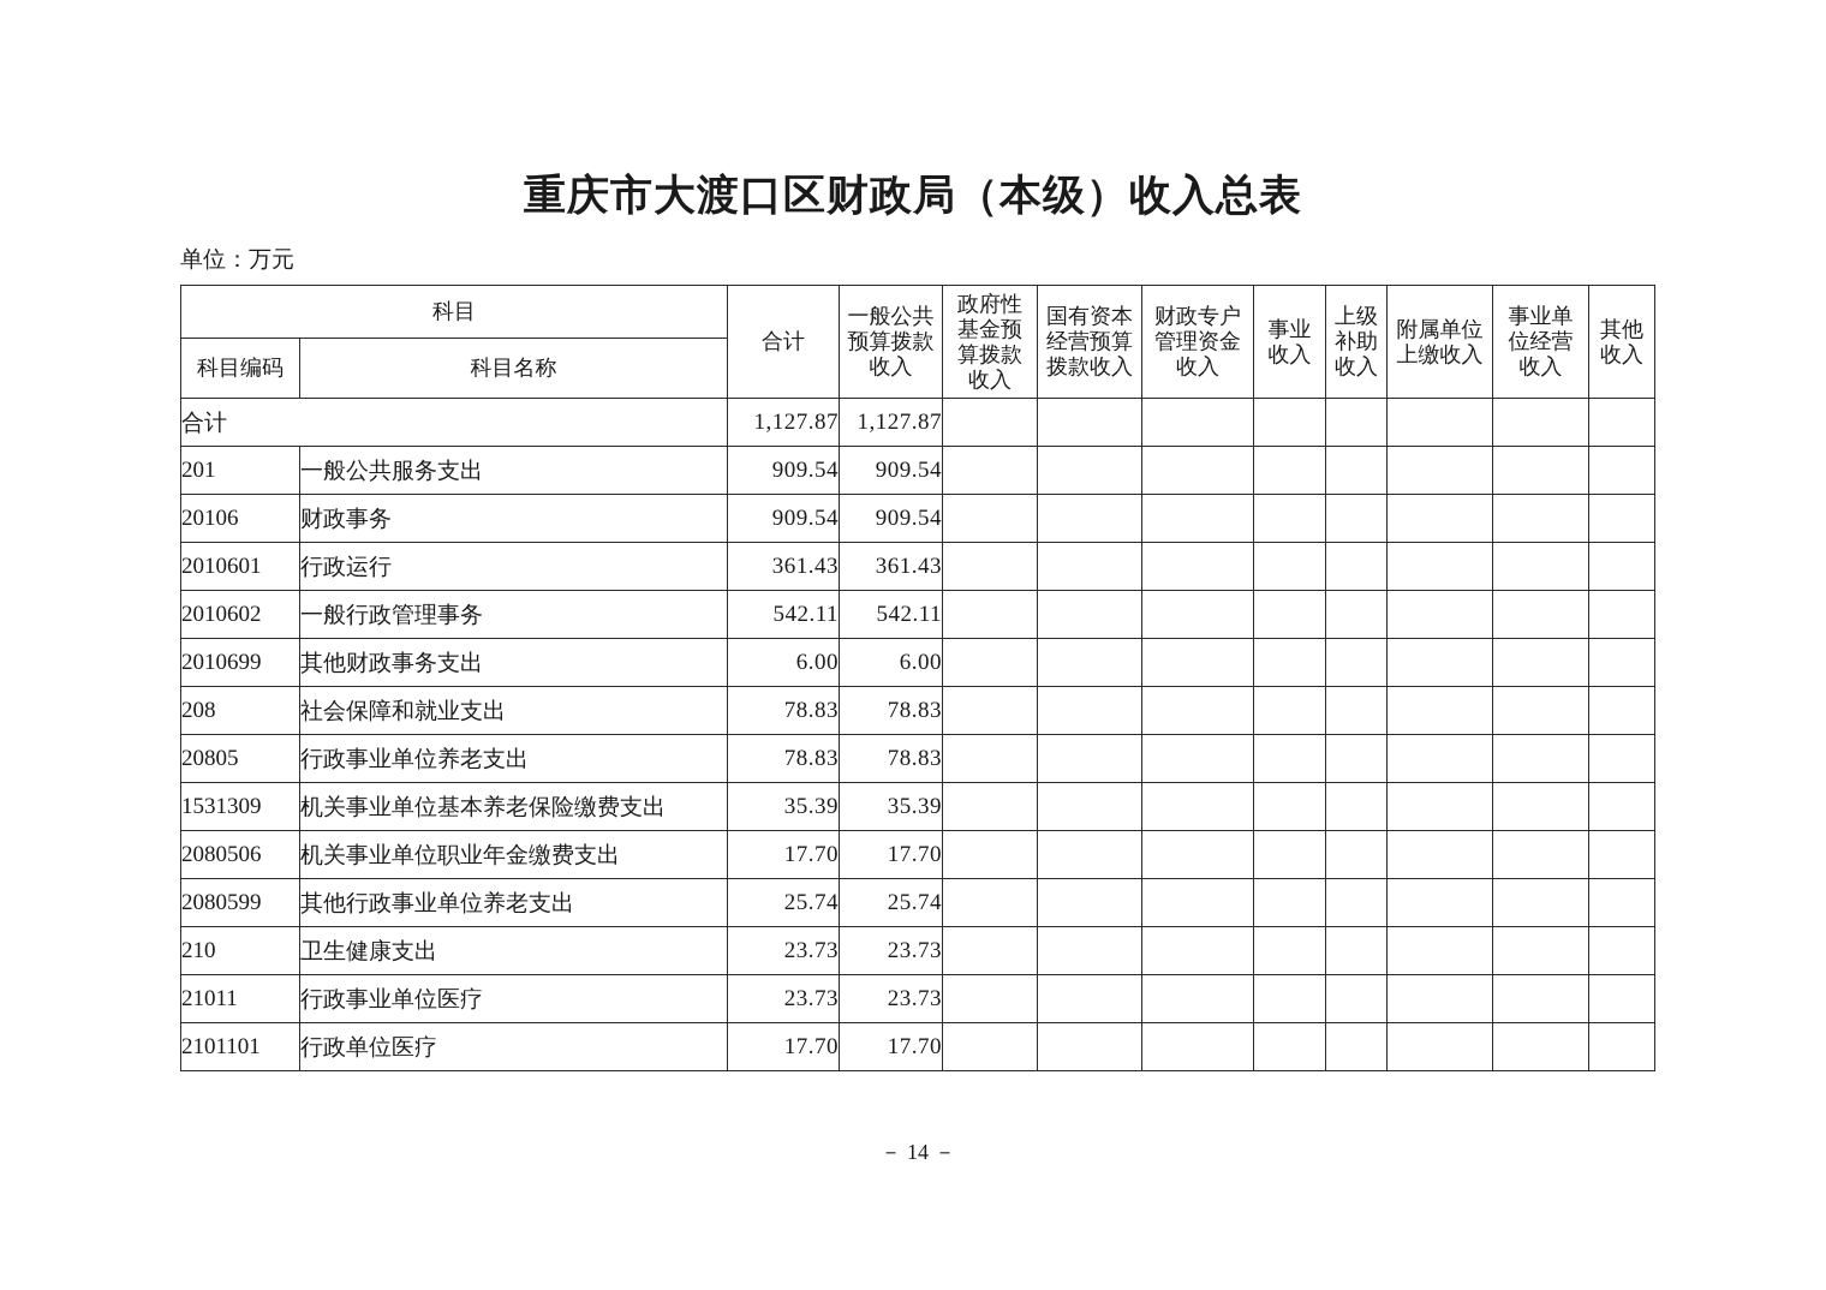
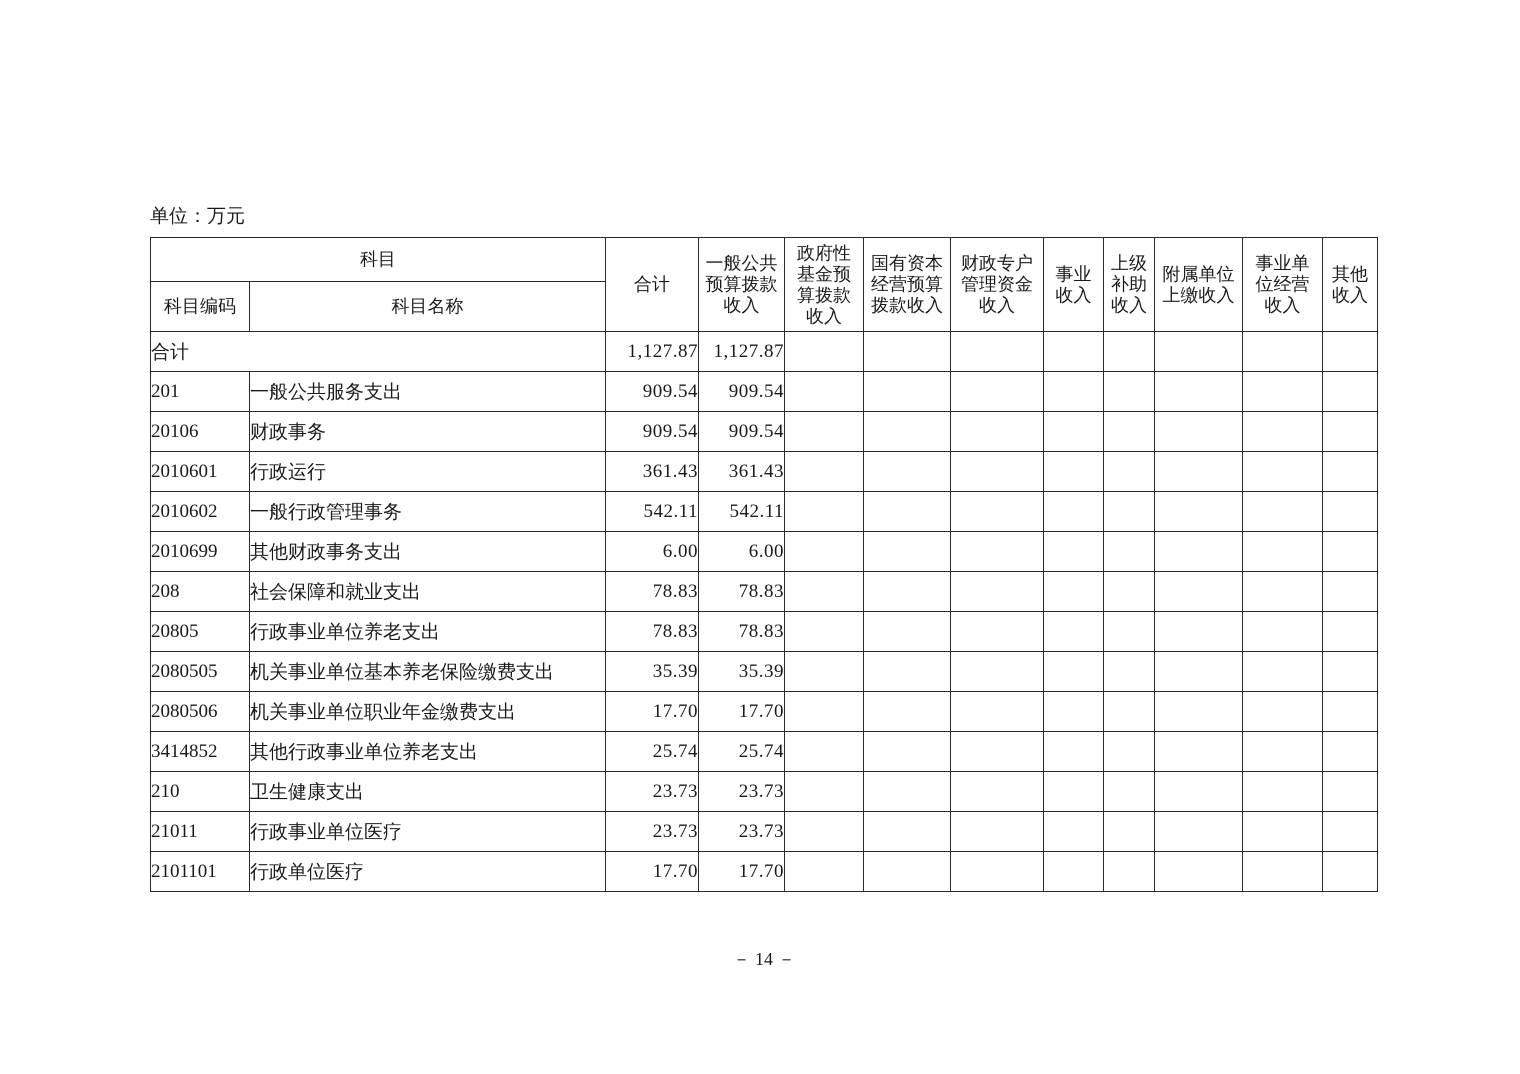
- 重庆市大渡口区财政局（本级）收入总表
  单位：万元
  科目	合计	一般公共 预算拨款 收入	政府性 基金预 算拨款 收入	国有资本 经营预算 拨款收入	财政专户 管理资金 收入	事业 收入	上级 补助 收入	附属单位 上缴收入	事业单 位经营 收入	其他 收入
  科目编码	科目名称
  合计	1,127.87	1,127.87
  201	一般公共服务支出	909.54	909.54
  20106	财政事务	909.54	909.54
  2010601	行政运行	361.43	361.43
  2010602	一般行政管理事务	542.11	542.11
  2010699	其他财政事务支出	6.00	6.00
  208	社会保障和就业支出	78.83	78.83
  20805	行政事业单位养老支出	78.83	78.83
- 1531309	机关事业单位基本养老保险缴费支出	35.39	35.39
+ 2080505	机关事业单位基本养老保险缴费支出	35.39	35.39
  2080506	机关事业单位职业年金缴费支出	17.70	17.70
- 2080599	其他行政事业单位养老支出	25.74	25.74
+ 3414852	其他行政事业单位养老支出	25.74	25.74
  210	卫生健康支出	23.73	23.73
  21011	行政事业单位医疗	23.73	23.73
  2101101	行政单位医疗	17.70	17.70
  － 14 －
